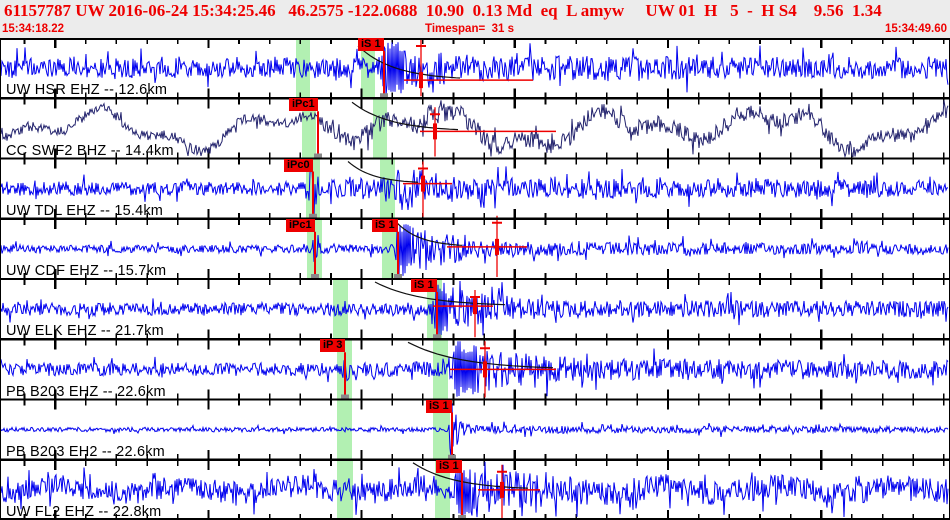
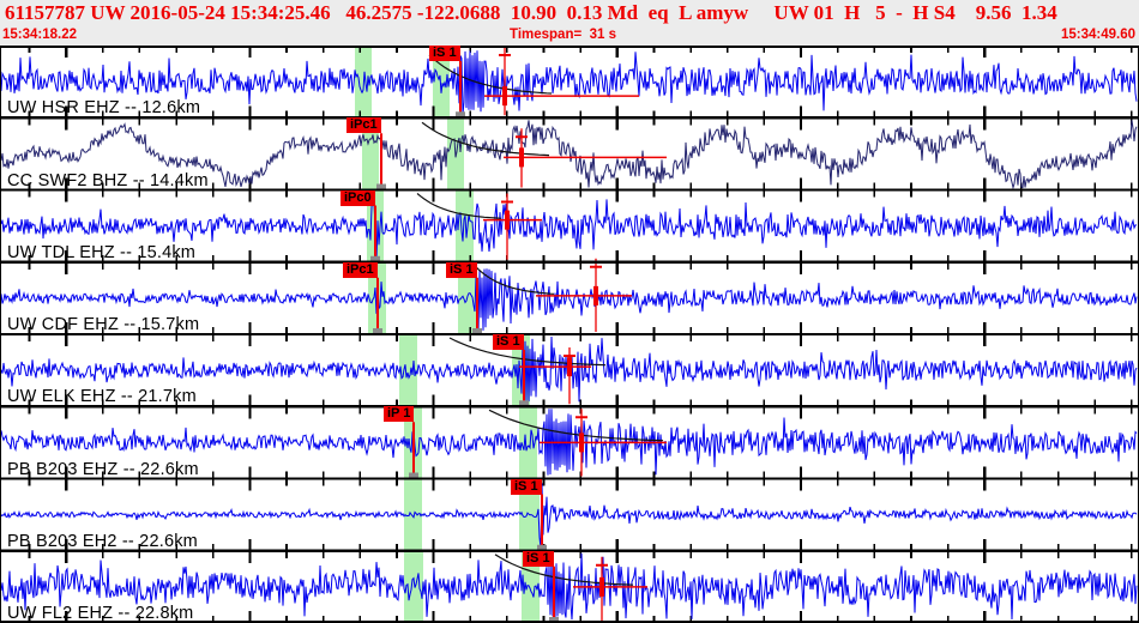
- 61157787 UW 2016-06-24 15:34:25.46 46.2575 -122.0688 10.90 0.13 Md eq L amyw UW 01 H 5 - H S4 9.56 1.34
+ 61157787 UW 2016-05-24 15:34:25.46 46.2575 -122.0688 10.90 0.13 Md eq L amyw UW 01 H 5 - H S4 9.56 1.34
  15:34:18.22
  Timespan= 31 s
  15:34:49.60
  iS 1
  UW HSR EHZ -- 12.6km
  iPc1
  CC SWF2 BHZ -- 14.4km
  iPc0
  UW TDL EHZ -- 15.4km
  iPc1
  iS 1
  UW CDF EHZ -- 15.7km
  iS 1
  UW ELK EHZ -- 21.7km
- iP 3
+ iP 1
  PB B203 EHZ -- 22.6km
  iS 1
  PB B203 EH2 -- 22.6km
  iS 1
  UW FL2 EHZ -- 22.8km
